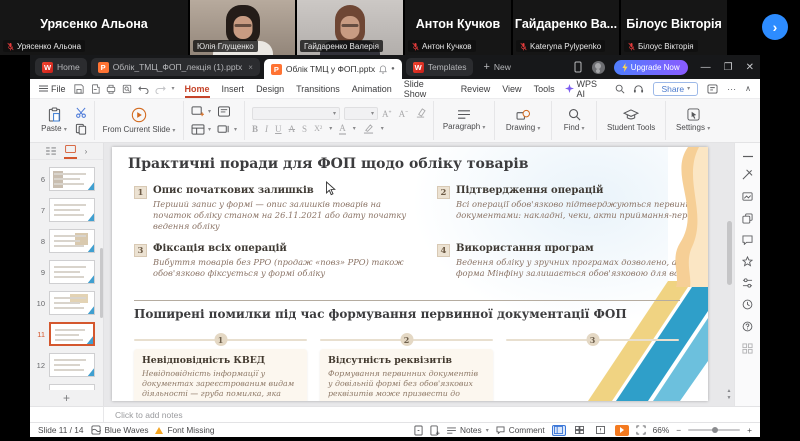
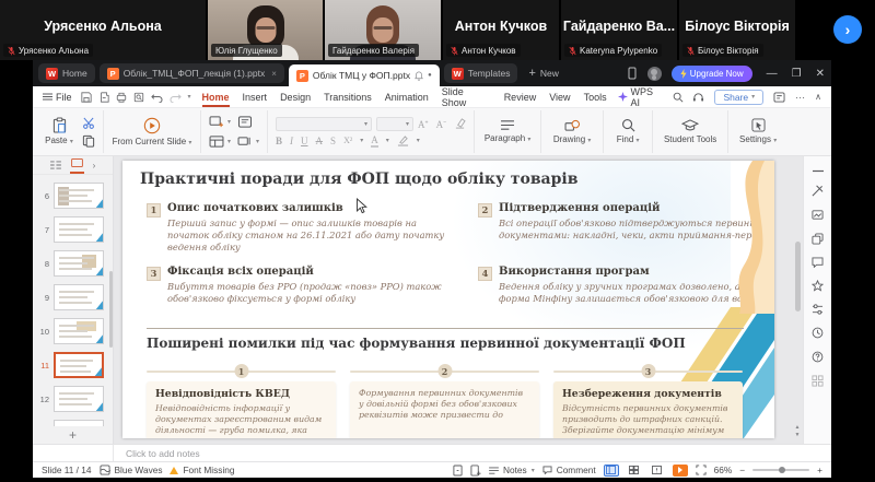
  Урясенко Альона
  Урясенко Альона
  Юлія Глущенко
  Гайдаренко Валерія
  Антон Кучков
  Антон Кучков
  Гайдаренко Ва...
  Kateryna Pylypenko
  Білоус Вікторія
  Білоус Вікторія
  ›
  W
  Home
  P
  Облік_ТМЦ_ФОП_лекція (1).pptx
  ×
  P
  Облік ТМЦ у ФОП.pptx
  W
  Templates
  +
  New
  Upgrade Now
  —
  ❐
  ✕
  File
  Home
  Insert
  Design
  Transitions
  Animation
  Slide Show
  Review
  View
  Tools
  WPS AI
  Share
  ···
  ∧
  Paste
  From Current Slide
  A⁺
  A⁻
  B
  I
  U
  A
  S
  X²
  A
  Paragraph
  Drawing
  Find
  Student Tools
  Settings
  ›
  6
  7
  8
  9
  10
  11
  12
  +
  Практичні поради для ФОП щодо обліку товарів
  1
  Опис початкових залишків
  Перший запис у формі — опис залишків товарів на початок обліку станом на 26.11.2021 або дату початку ведення обліку
  2
  Підтвердження операцій
  Всі операції обов'язково підтверджуються первин документами: накладні, чеки, акти приймання-пер
  3
  Фіксація всіх операцій
  Вибуття товарів без РРО (продаж «повз» РРО) також обов'язково фіксується у формі обліку
  4
  Використання програм
  Ведення обліку у зручних програмах дозволено, а форма Мінфіну залишається обов'язковою для вс
  Поширені помилки під час формування первинної документації ФОП
  1
  2
  3
  Невідповідність КВЕД
  Невідповідність інформації у документах зареєстрованим видам діяльності — груба помилка, яка
- Відсутність реквізитів
  Формування первинних документів у довільній формі без обов'язкових реквізитів може призвести до
+ Незбереження документів
+ Відсутність первинних документів призводить до штрафних санкцій. Зберігайте документацію мінімум
  Click to add notes
  Slide 11 / 14
  Blue Waves
  Font Missing
  Notes
  Comment
  66%
  −
  +
